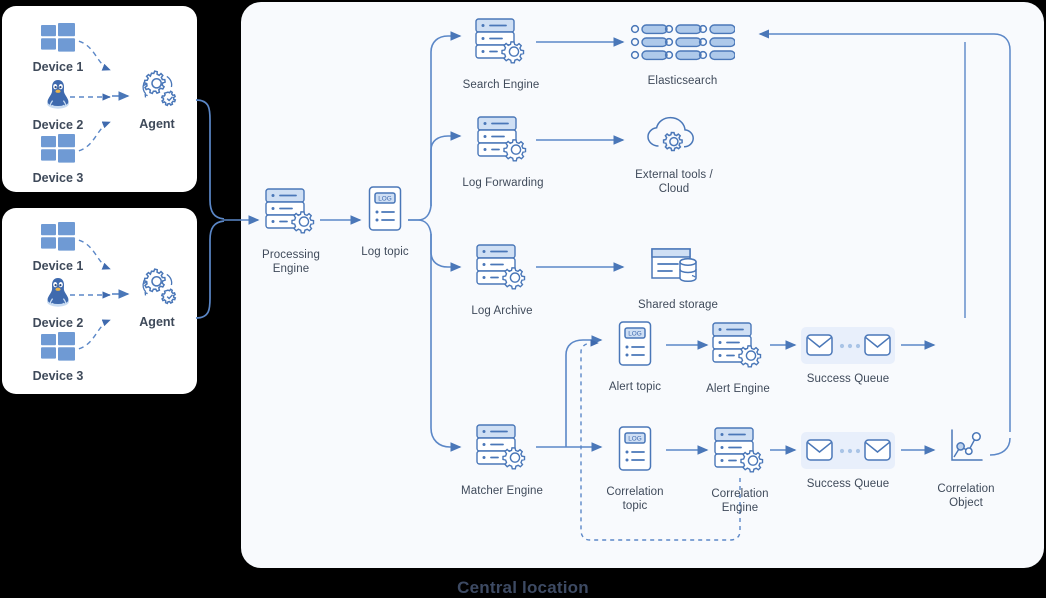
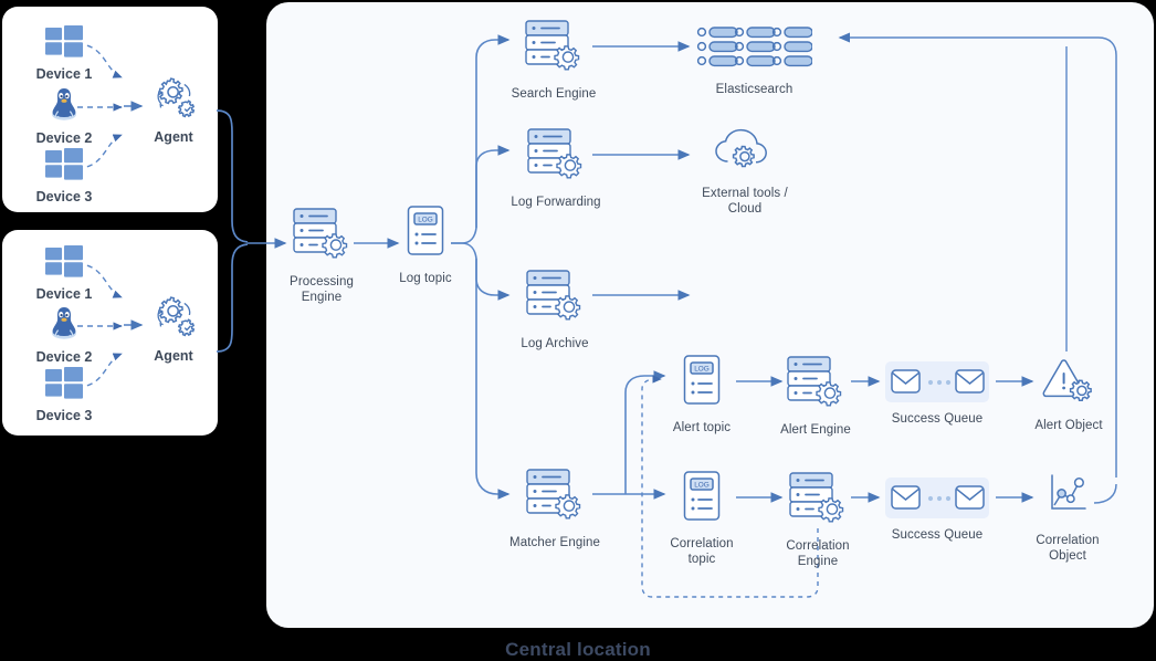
  Device 1
  Device 2
  Device 3
  Agent
  Device 1
  Device 2
  Device 3
  Agent
  Processing
  Engine
  Log topic
  Search Engine
  Elasticsearch
  Log Forwarding
  External tools /
  Cloud
  Log Archive
- Shared storage
  Matcher Engine
  Alert topic
  Alert Engine
  Success Queue
+ Alert Object
  Correlation
  topic
  Correlation
  Engine
  Success Queue
  Correlation
  Object
  Central location
